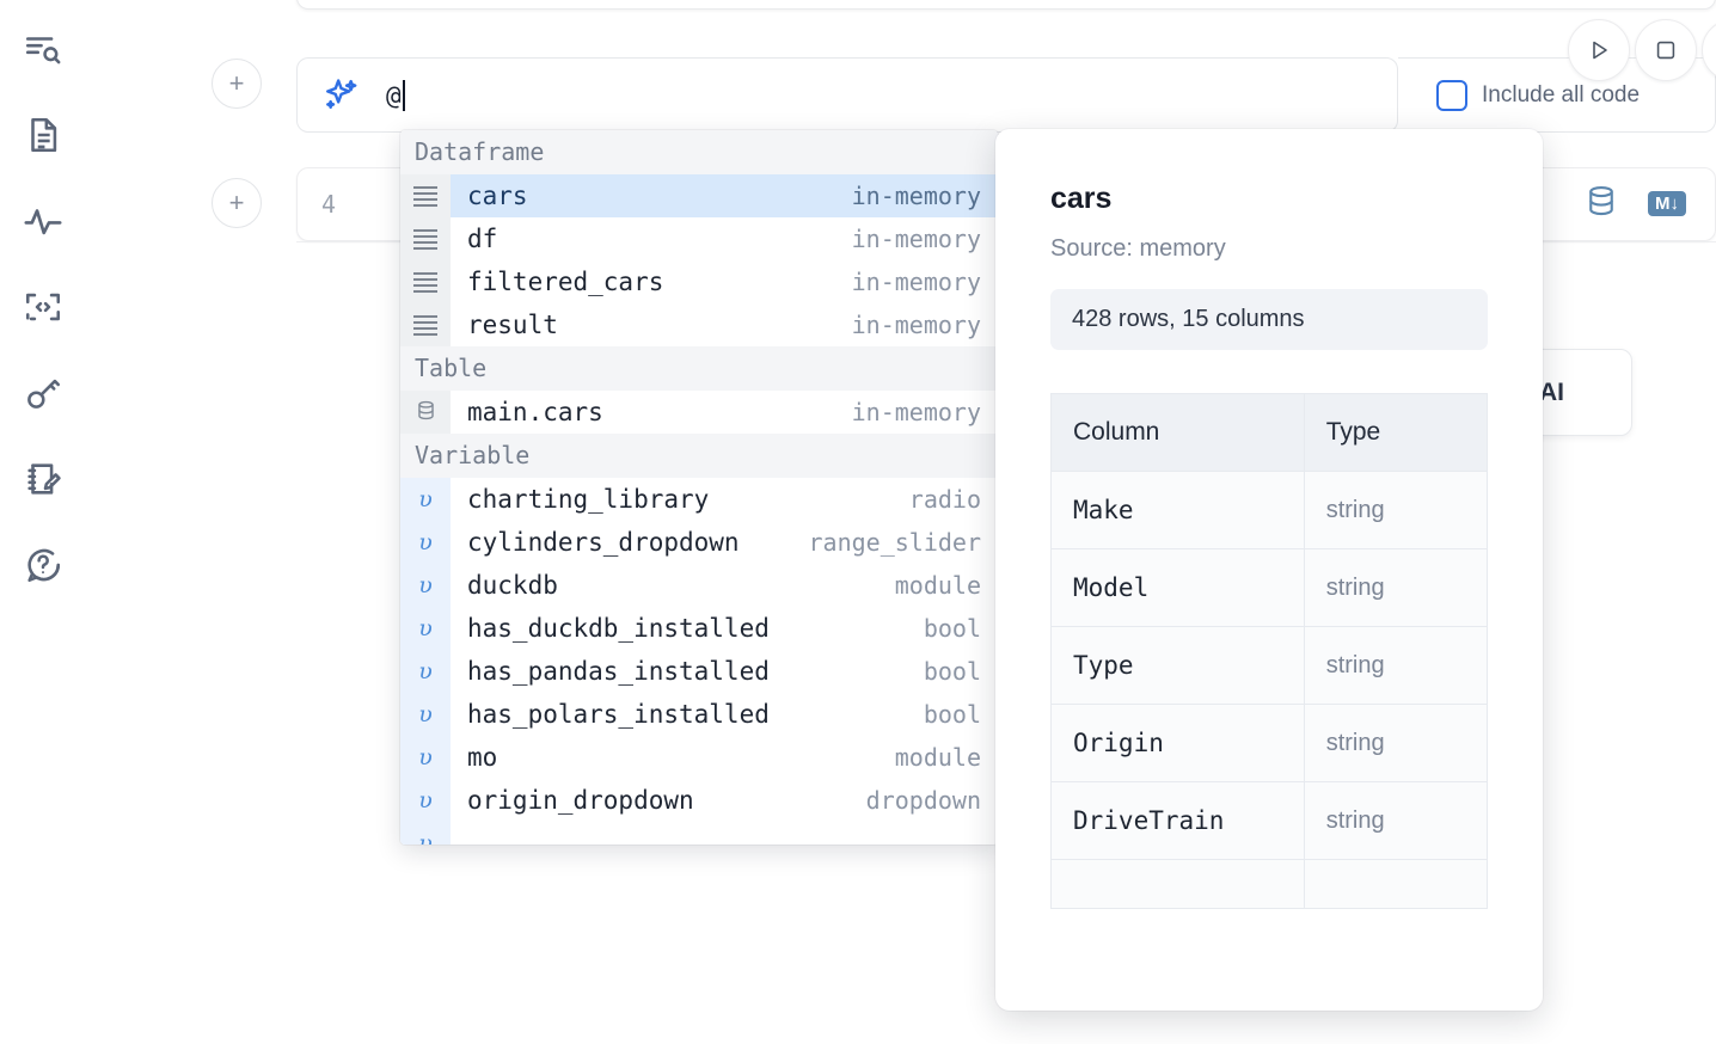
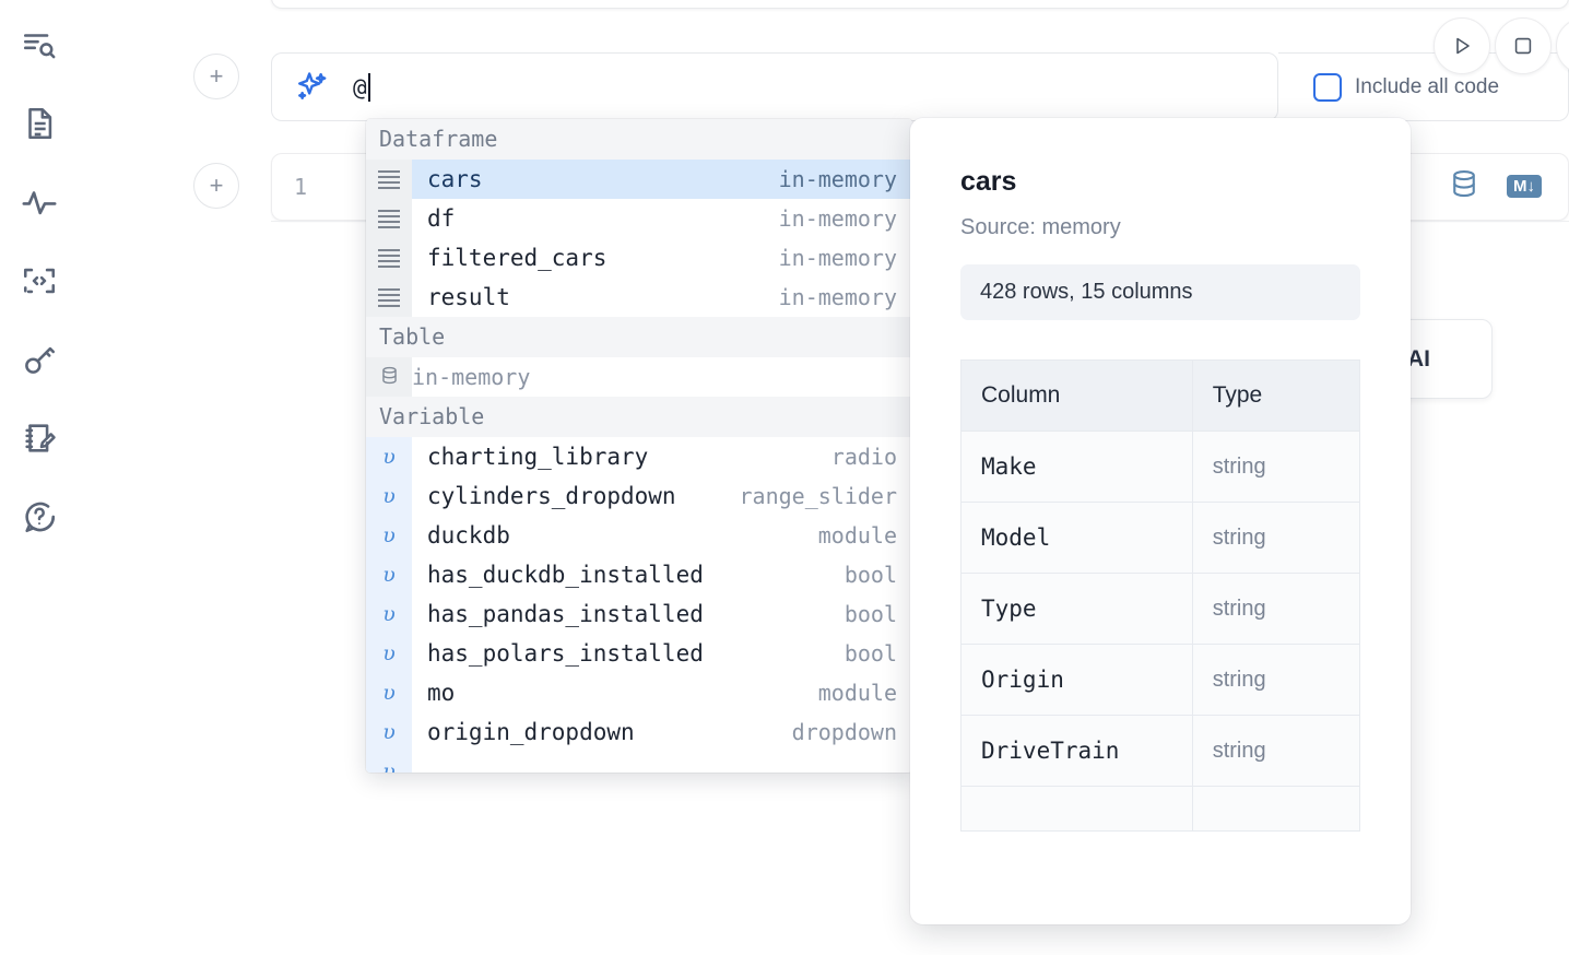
  +
  +
  @
  Include all code
- 4
+ 1
  M↓
  Dataframe
  cars
  in-memory
  df
  in-memory
  filtered_cars
  in-memory
  result
  in-memory
  Table
- main.cars
  in-memory
  Variable
  υ
  charting_library
  radio
  υ
  cylinders_dropdown
  range_slider
  υ
  duckdb
  module
  υ
  has_duckdb_installed
  bool
  υ
  has_pandas_installed
  bool
  υ
  has_polars_installed
  bool
  υ
  mo
  module
  υ
  origin_dropdown
  dropdown
  υ
  cars
  Source: memory
  428 rows, 15 columns
  Column	Type
  Make	string
  Model	string
  Type	string
  Origin	string
  DriveTrain	string
